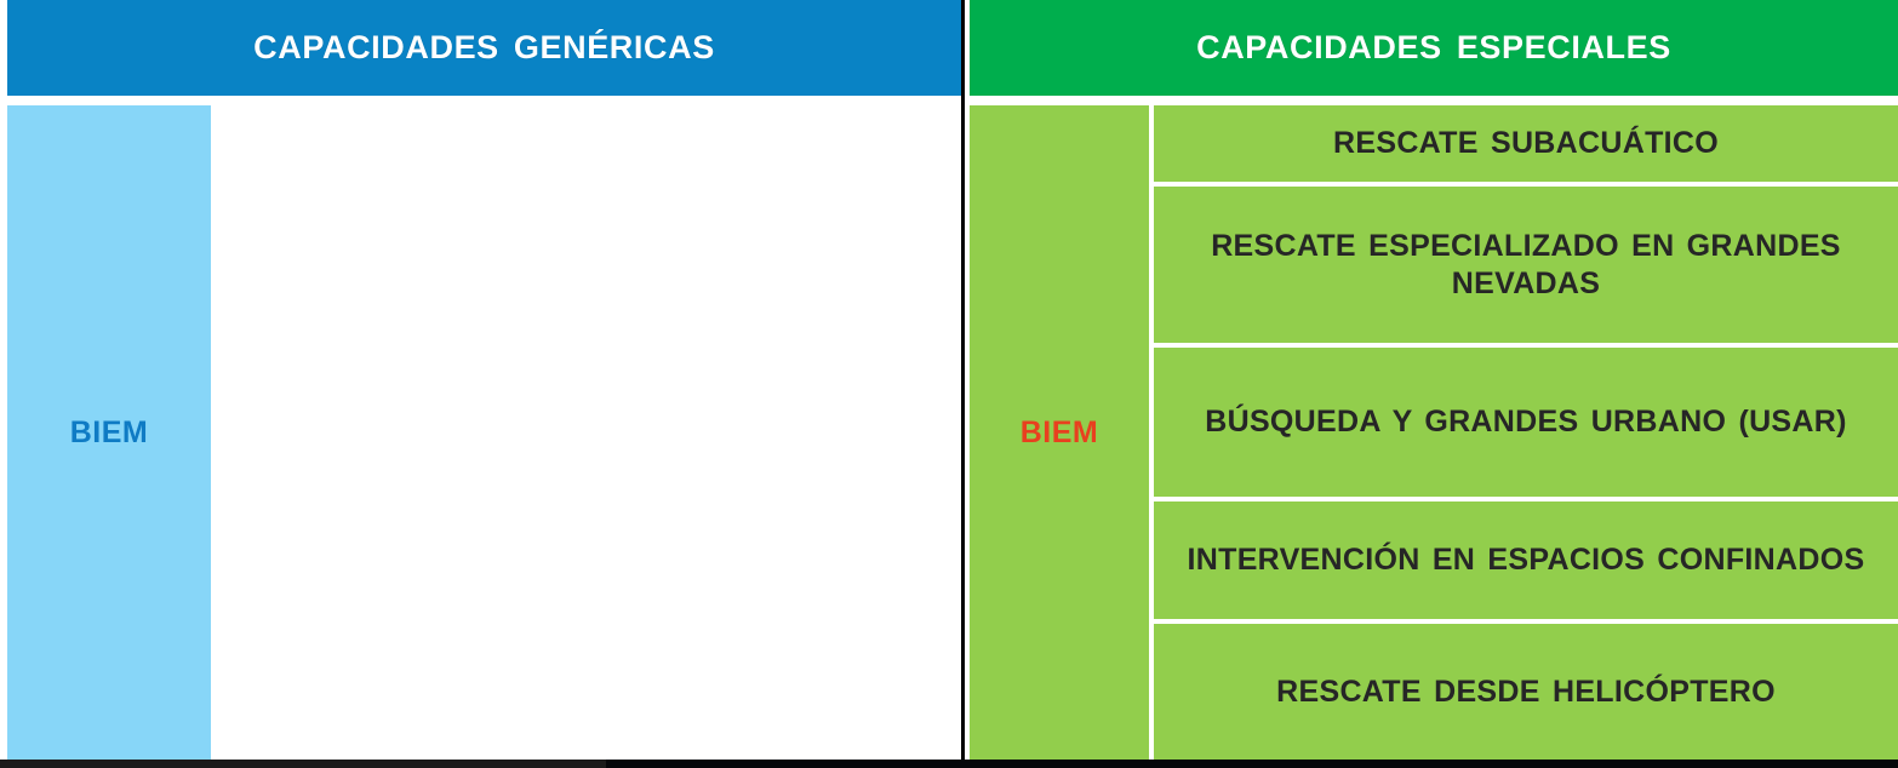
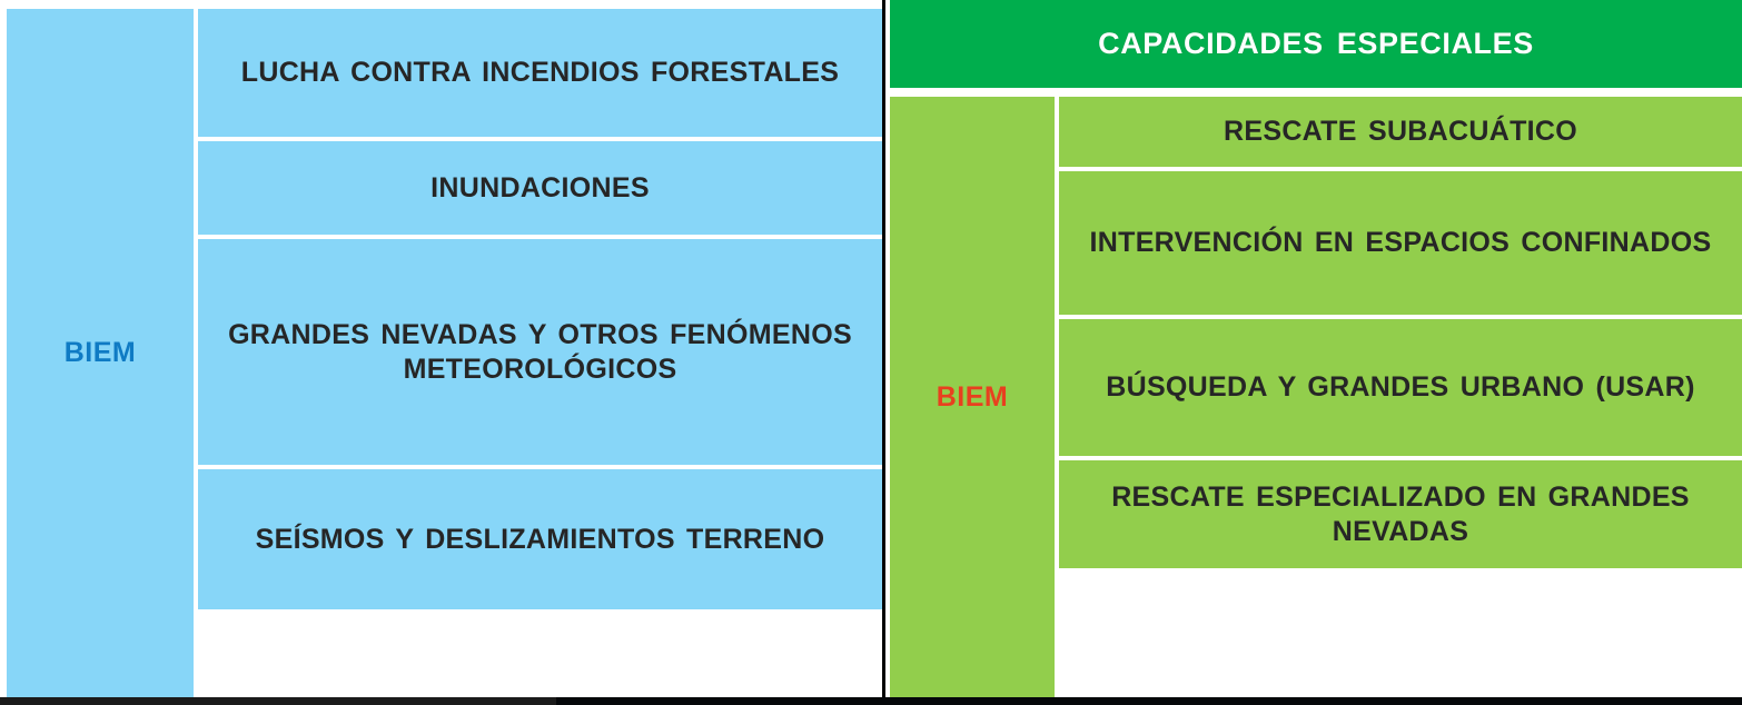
- CAPACIDADES GENÉRICAS
  BIEM
+ LUCHA CONTRA INCENDIOS FORESTALES
+ INUNDACIONES
+ GRANDES NEVADAS Y OTROS FENÓMENOS METEOROLÓGICOS
+ SEÍSMOS Y DESLIZAMIENTOS TERRENO
  CAPACIDADES ESPECIALES
  BIEM
  RESCATE SUBACUÁTICO
- RESCATE ESPECIALIZADO EN GRANDES NEVADAS
+ INTERVENCIÓN EN ESPACIOS CONFINADOS
  BÚSQUEDA Y GRANDES URBANO (USAR)
- INTERVENCIÓN EN ESPACIOS CONFINADOS
+ RESCATE ESPECIALIZADO EN GRANDES NEVADAS
- RESCATE DESDE HELICÓPTERO
